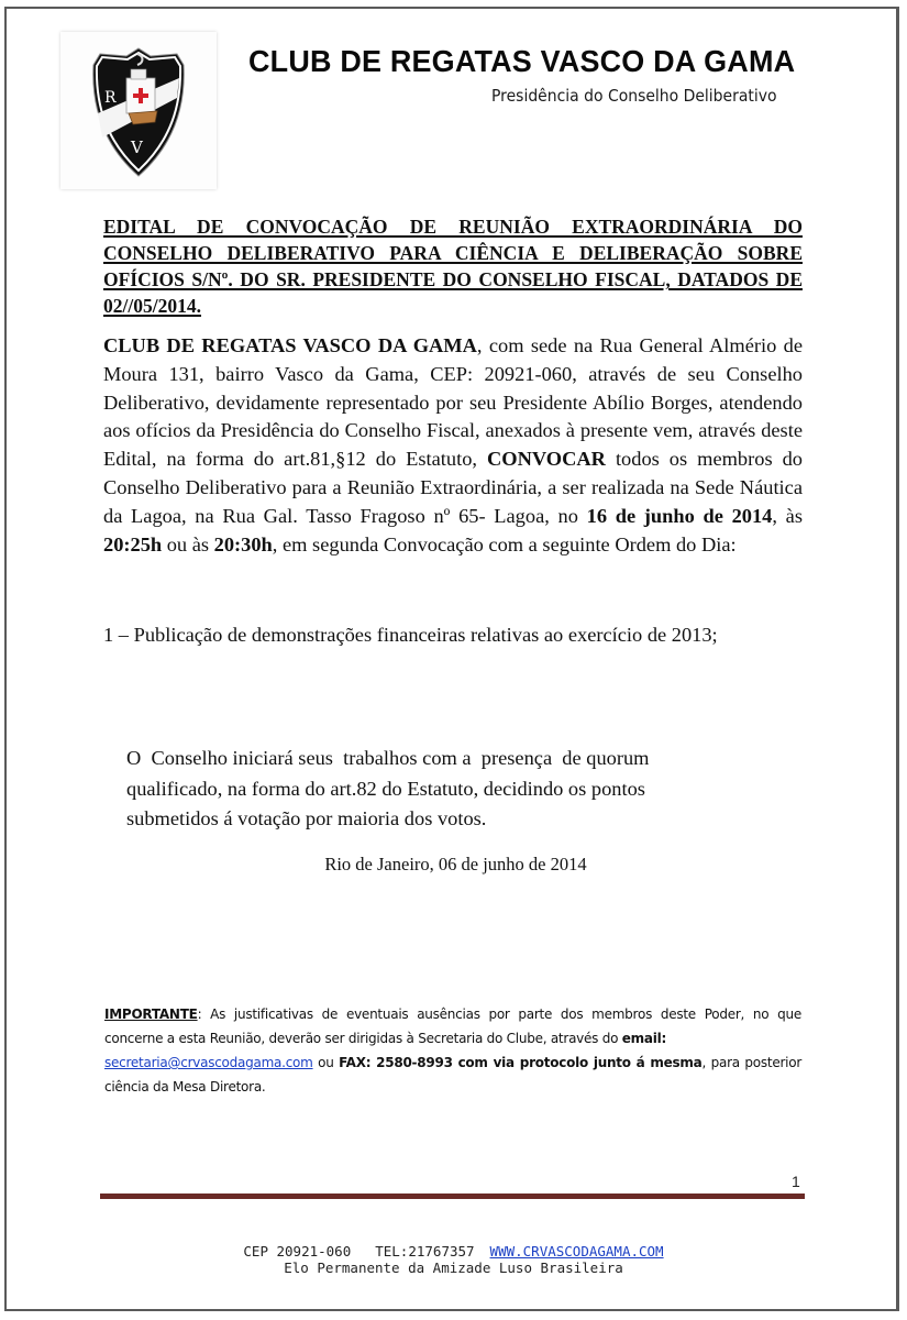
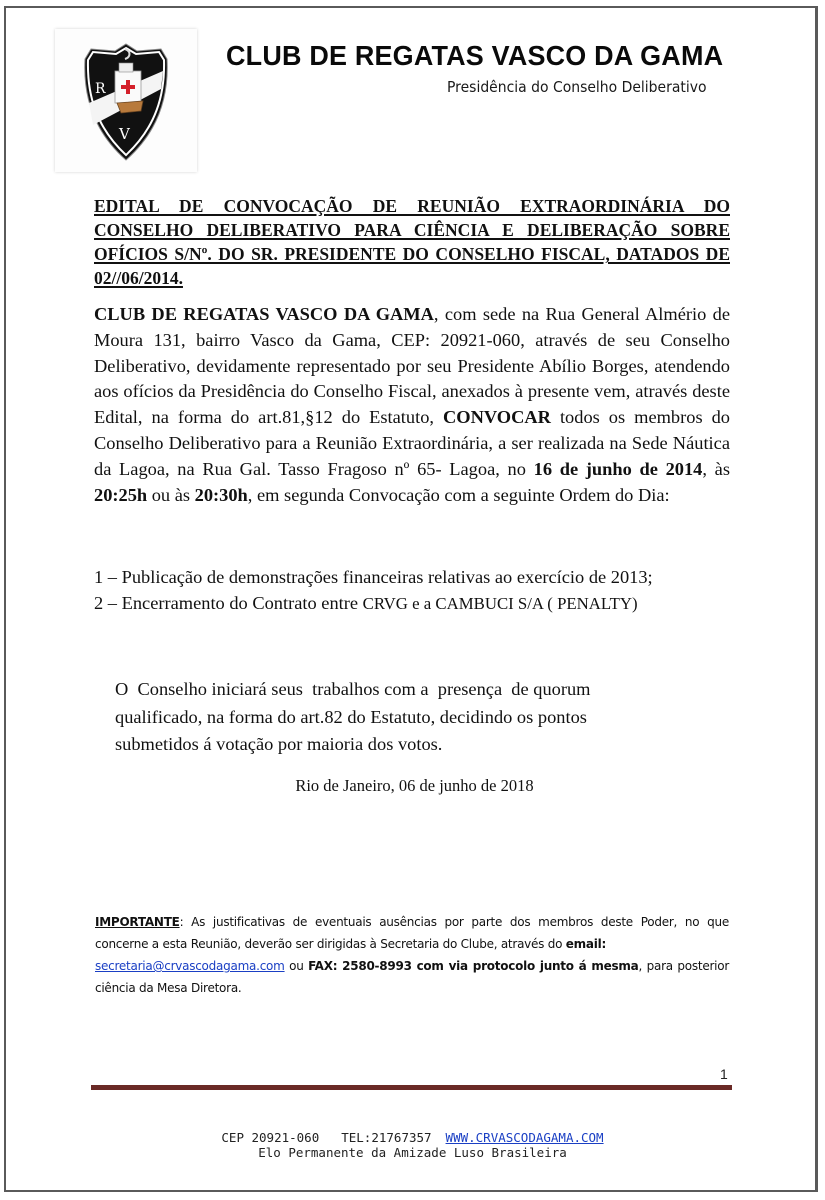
  R
  V
  CLUB DE REGATAS VASCO DA GAMA
  Presidência do Conselho Deliberativo
- EDITAL DE CONVOCAÇÃO DE REUNIÃO EXTRAORDINÁRIA DO CONSELHO DELIBERATIVO PARA CIÊNCIA E DELIBERAÇÃO SOBRE OFÍCIOS S/Nº. DO SR. PRESIDENTE DO CONSELHO FISCAL, DATADOS DE 02//05/2014.
+ EDITAL DE CONVOCAÇÃO DE REUNIÃO EXTRAORDINÁRIA DO CONSELHO DELIBERATIVO PARA CIÊNCIA E DELIBERAÇÃO SOBRE OFÍCIOS S/Nº. DO SR. PRESIDENTE DO CONSELHO FISCAL, DATADOS DE 02//06/2014.
  CLUB DE REGATAS VASCO DA GAMA, com sede na Rua General Almério de Moura 131, bairro Vasco da Gama, CEP: 20921-060, através de seu Conselho Deliberativo, devidamente representado por seu Presidente Abílio Borges, atendendo aos ofícios da Presidência do Conselho Fiscal, anexados à presente vem, através deste Edital, na forma do art.81,§12 do Estatuto, CONVOCAR todos os membros do Conselho Deliberativo para a Reunião Extraordinária, a ser realizada na Sede Náutica da Lagoa, na Rua Gal. Tasso Fragoso nº 65- Lagoa, no 16 de junho de 2014, às 20:25h ou às 20:30h, em segunda Convocação com a seguinte Ordem do Dia:
  1 – Publicação de demonstrações financeiras relativas ao exercício de 2013;
+ 2 – Encerramento do Contrato entre CRVG e a CAMBUCI S/A ( PENALTY)
  O Conselho iniciará seus trabalhos com a presença de quorum qualificado, na forma do art.82 do Estatuto, decidindo os pontos submetidos á votação por maioria dos votos.
- Rio de Janeiro, 06 de junho de 2014
+ Rio de Janeiro, 06 de junho de 2018
  IMPORTANTE: As justificativas de eventuais ausências por parte dos membros deste Poder, no que concerne a esta Reunião, deverão ser dirigidas à Secretaria do Clube, através do email:
  secretaria@crvascodagama.com ou FAX: 2580-8993 com via protocolo junto á mesma, para posterior ciência da Mesa Diretora.
  1
  CEP 20921-060 TEL:21767357 WWW.CRVASCODAGAMA.COM
  Elo Permanente da Amizade Luso Brasileira
